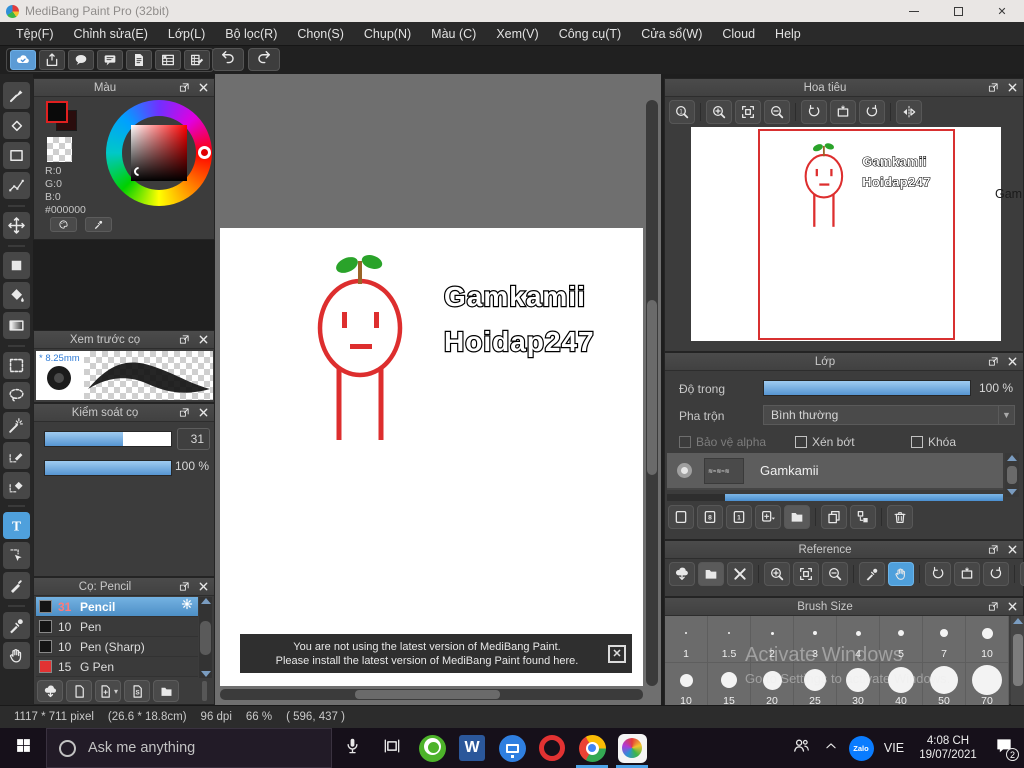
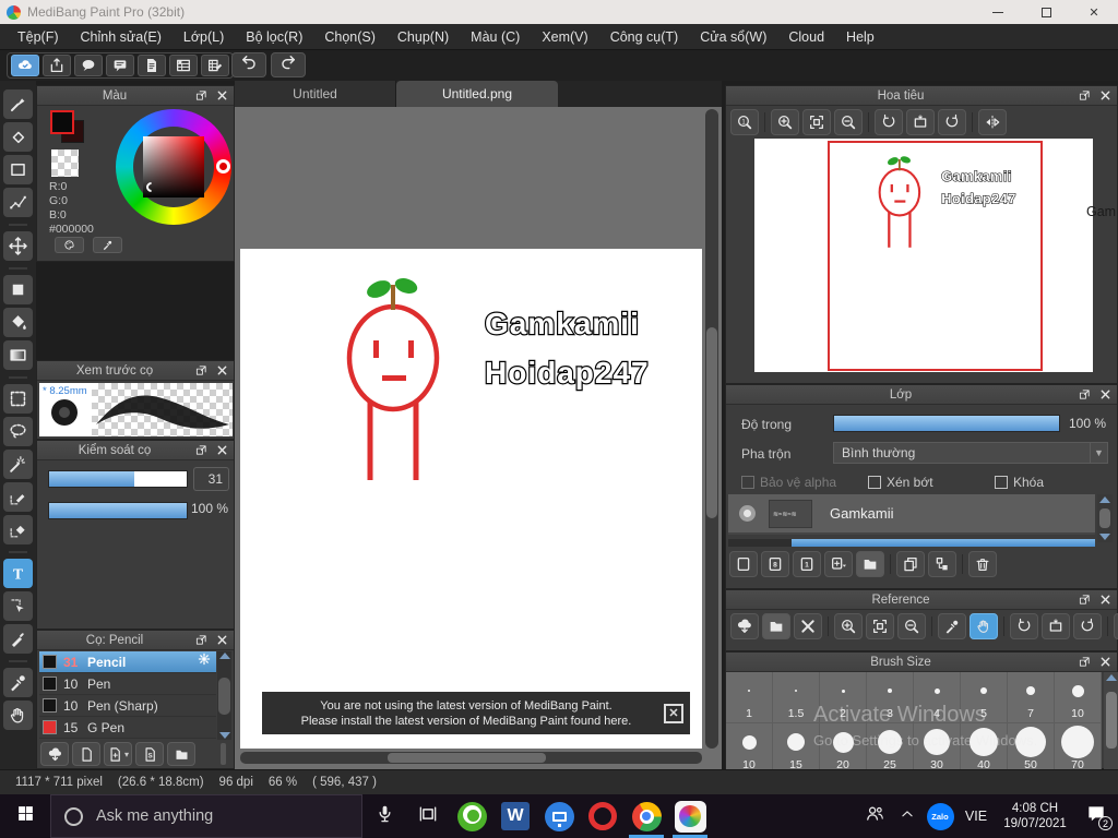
  MediBang Paint Pro (32bit)
  ✕
  Tệp(F)
  Chỉnh sửa(E)
  Lớp(L)
  Bộ lọc(R)
  Chọn(S)
  Chụp(N)
  Màu (C)
  Xem(V)
  Công cụ(T)
  Cửa sổ(W)
  Cloud
  Help
  T
  Màu
  R:0
  G:0
  B:0
  #000000
  Xem trước cọ
  * 8.25mm
  Kiểm soát cọ
  31
  100 %
  Cọ: Pencil
  31
  Pencil
  10
  Pen
  10
  Pen (Sharp)
  15
  G Pen
  ▾
+ Untitled
+ Untitled.png
  Gamkamii
  Hoidap247
  You are not using the latest version of MediBang Paint.
  Please install the latest version of MediBang Paint found here.
  ✕
  Hoa tiêu
  Gamkamii
  Hoidap247
  Gam
  Lớp
  Độ trong
  100 %
  Pha trộn
  Bình thường
  ▼
  Bảo vệ alpha
  Xén bớt
  Khóa
  Gamkamii
  Reference
  Brush Size
  1
  1.5
  2
  3
  4
  5
  7
  10
  10
  15
  20
  25
  30
  40
  50
  70
  Activate Windows
  Go to Settings to activate Windows.
  1117 * 711 pixel
  (26.6 * 18.8cm)
  96 dpi
  66 %
  ( 596, 437 )
  Ask me anything
  W
  Zalo
  VIE
  4:08 CH
  19/07/2021
  2
